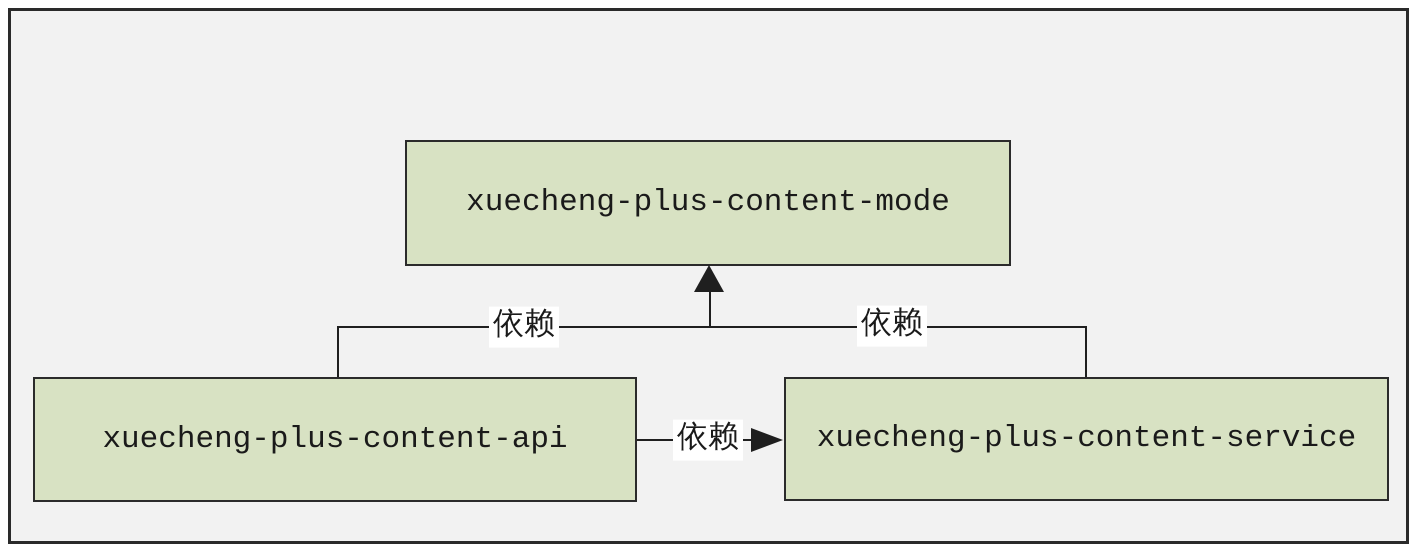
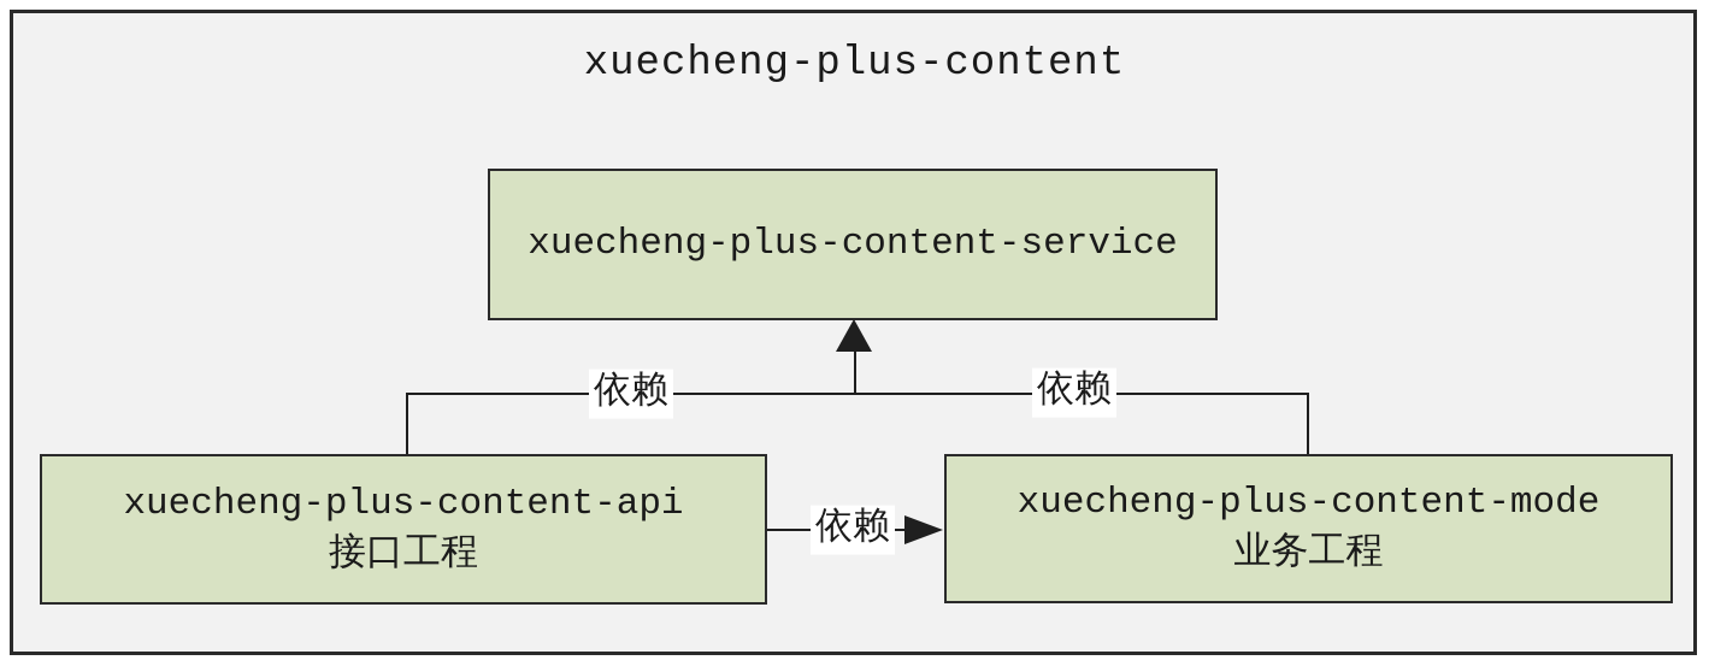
+ xuecheng-plus-content
  依赖
  依赖
  依赖
- xuecheng-plus-content-mode
+ xuecheng-plus-content-service
  xuecheng-plus-content-api
+ 接口工程
- xuecheng-plus-content-service
+ xuecheng-plus-content-mode
+ 业务工程
